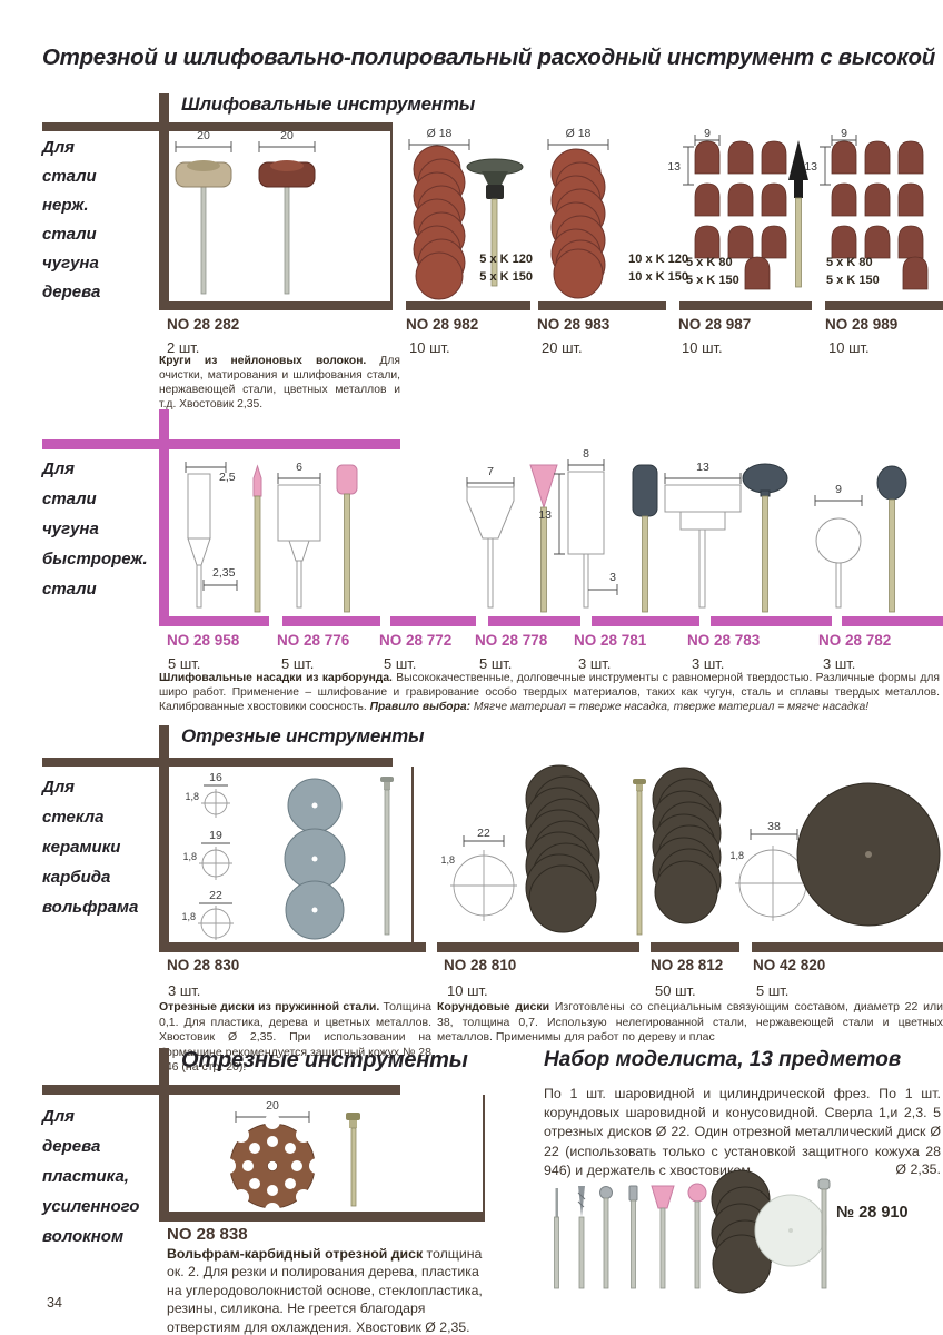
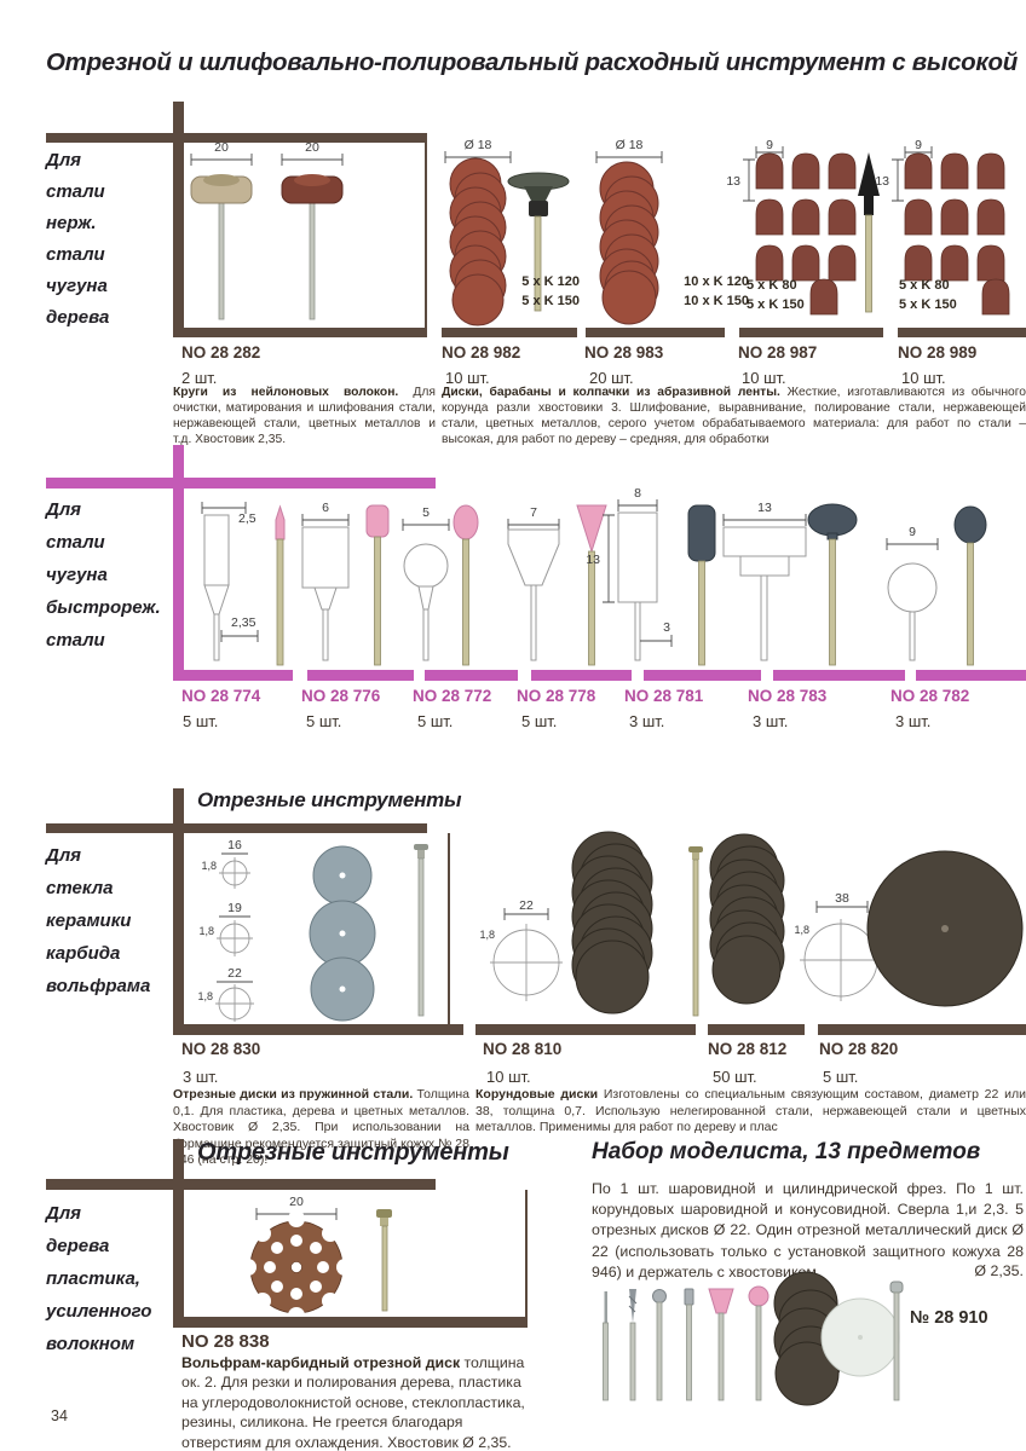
  Отрезной и шлифовально-полировальный расходный инструмент с высокой
- Шлифовальные инструменты
  Для
  стали
  нерж.
  стали
  чугуна
  дерева
  20
  20
  Ø 18
  5 x K 120
  5 x K 150
  Ø 18
  10 x K 120
  10 x K 150
  9
  13
  5 x K 80
  5 x K 150
  9
  13
  5 x K 80
  5 x K 150
  NO 28 282
  NO 28 982
  NO 28 983
  NO 28 987
  NO 28 989
  2 шт.
  10 шт.
  20 шт.
  10 шт.
  10 шт.
  Круги из нейлоновых волокон. Для очистки, матирования и шлифования стали, нержавеющей стали, цветных металлов и т.д. Хвостовик 2,35.
+ Диски, барабаны и колпачки из абразивной ленты. Жесткие, изготавливаются из обычного корунда разли хвостовики 3. Шлифование, выравнивание, полирование стали, нержавеющей стали, цветных металлов, серого учетом обрабатываемого материала: для работ по стали – высокая, для работ по дереву – средняя, для обработки
  Для
  стали
  чугуна
  быстрореж.
  стали
  2,5
  2,35
  6
+ 5
  7
  8
  13
  3
  13
  9
- NO 28 958
+ NO 28 774
  NO 28 776
  NO 28 772
  NO 28 778
  NO 28 781
  NO 28 783
  NO 28 782
  5 шт.
  5 шт.
  5 шт.
  5 шт.
  3 шт.
  3 шт.
  3 шт.
- Шлифовальные насадки из карборунда. Высококачественные, долговечные инструменты с равномерной твердостью. Различные формы для широ работ. Применение – шлифование и гравирование особо твердых материалов, таких как чугун, сталь и сплавы твердых металлов. Калиброванные хвостовики соосность. Правило выбора: Мягче материал = тверже насадка, тверже материал = мягче насадка!
  Отрезные инструменты
  Для
  стекла
  керамики
  карбида
  вольфрама
  16
  1,8
  19
  1,8
  22
  1,8
  22
  1,8
  38
  1,8
  NO 28 830
  NO 28 810
  NO 28 812
- NO 42 820
+ NO 28 820
  3 шт.
  10 шт.
  50 шт.
  5 шт.
  Отрезные диски из пружинной стали. Толщина 0,1. Для пластика, дерева и цветных металлов. Хвостовик Ø 2,35. При использовании на рмашине рекомендуется защитный кожух № 28 6 (на стр. 20)!
  Корундовые диски Изготовлены со специальным связующим составом, диаметр 22 или 38, толщина 0,7. Использую нелегированной стали, нержавеющей стали и цветных металлов. Применимы для работ по дереву и плас
  Отрезные инструменты
  Для
  дерева
  пластика,
  усиленного
  волокном
  20
  NO 28 838
  Вольфрам-карбидный отрезной диск толщина ок. 2. Для резки и полирования дерева, пластика на углеродоволокнистой основе, стеклопластика, резины, силикона. Не греется благодаря отверстиям для охлаждения. Хвостовик Ø 2,35.
  Набор моделиста, 13 предметов
  По 1 шт. шаровидной и цилиндрической фрез. По 1 шт. корундовых шаровидной и конусовидной. Сверла 1,и 2,3. 5 отрезных дисков Ø 22. Один отрезной металлический диск Ø 22 (использовать только с установкой защитного кожуха 28 946) и держатель с хвостовикм
  Ø 2,35.
  № 28 910
  34
